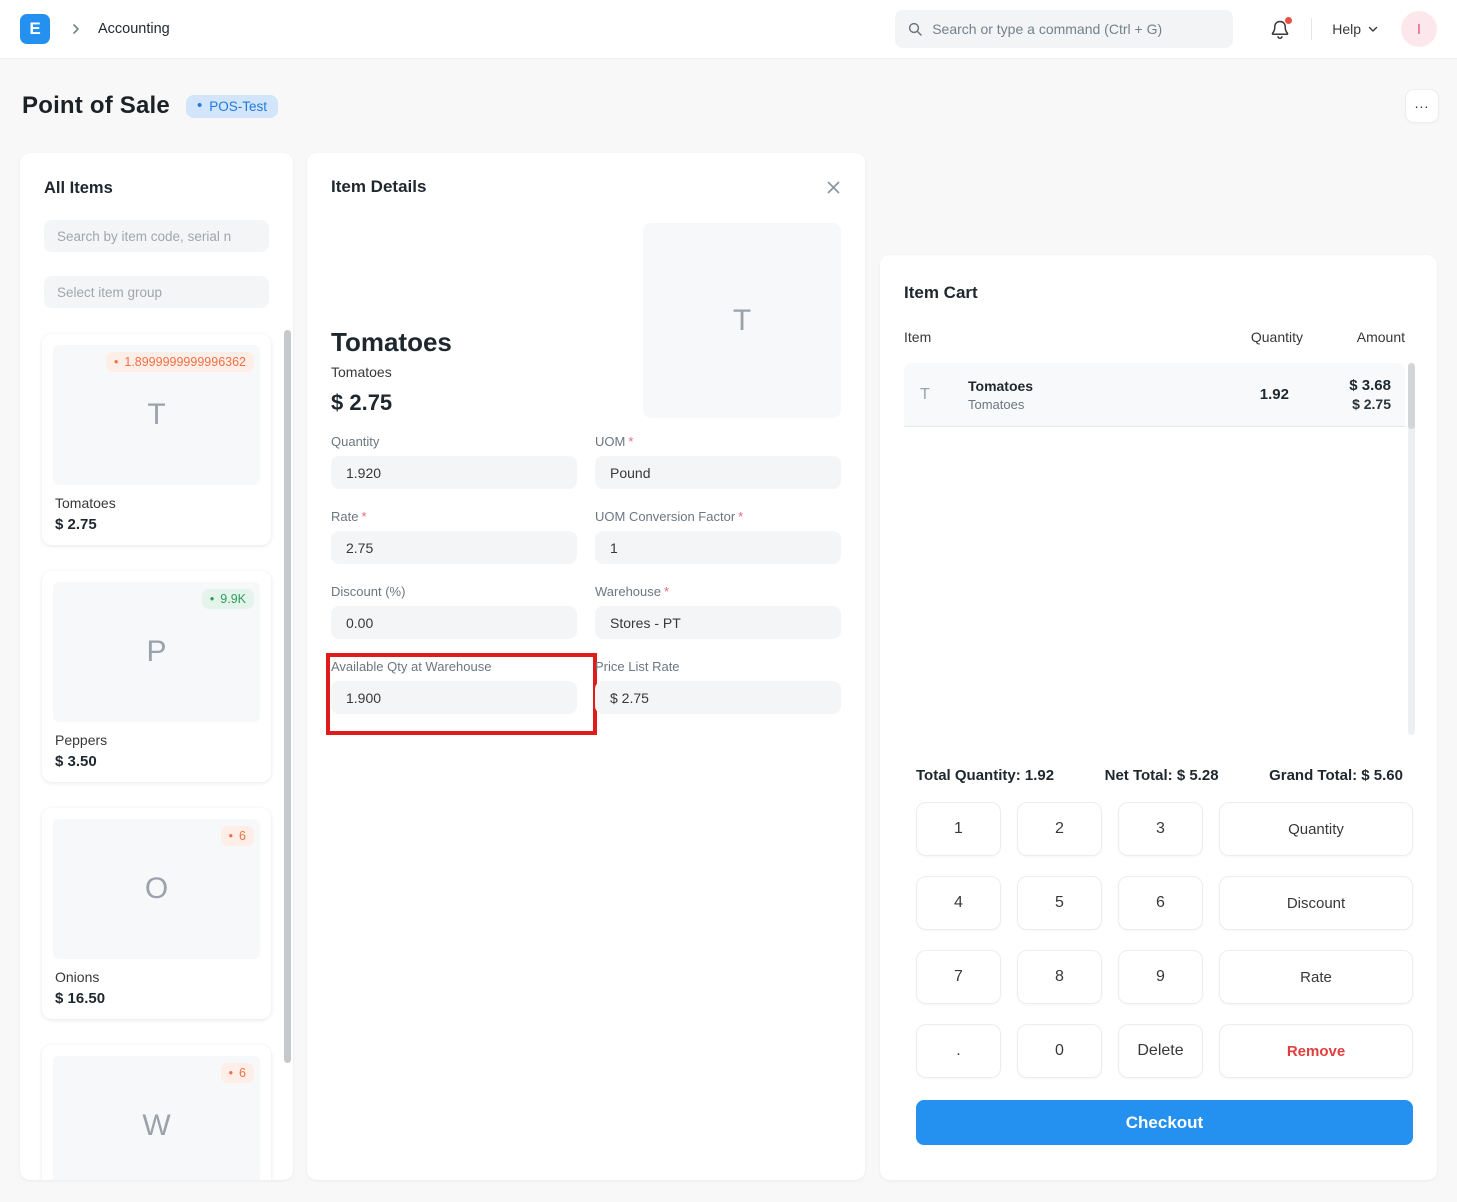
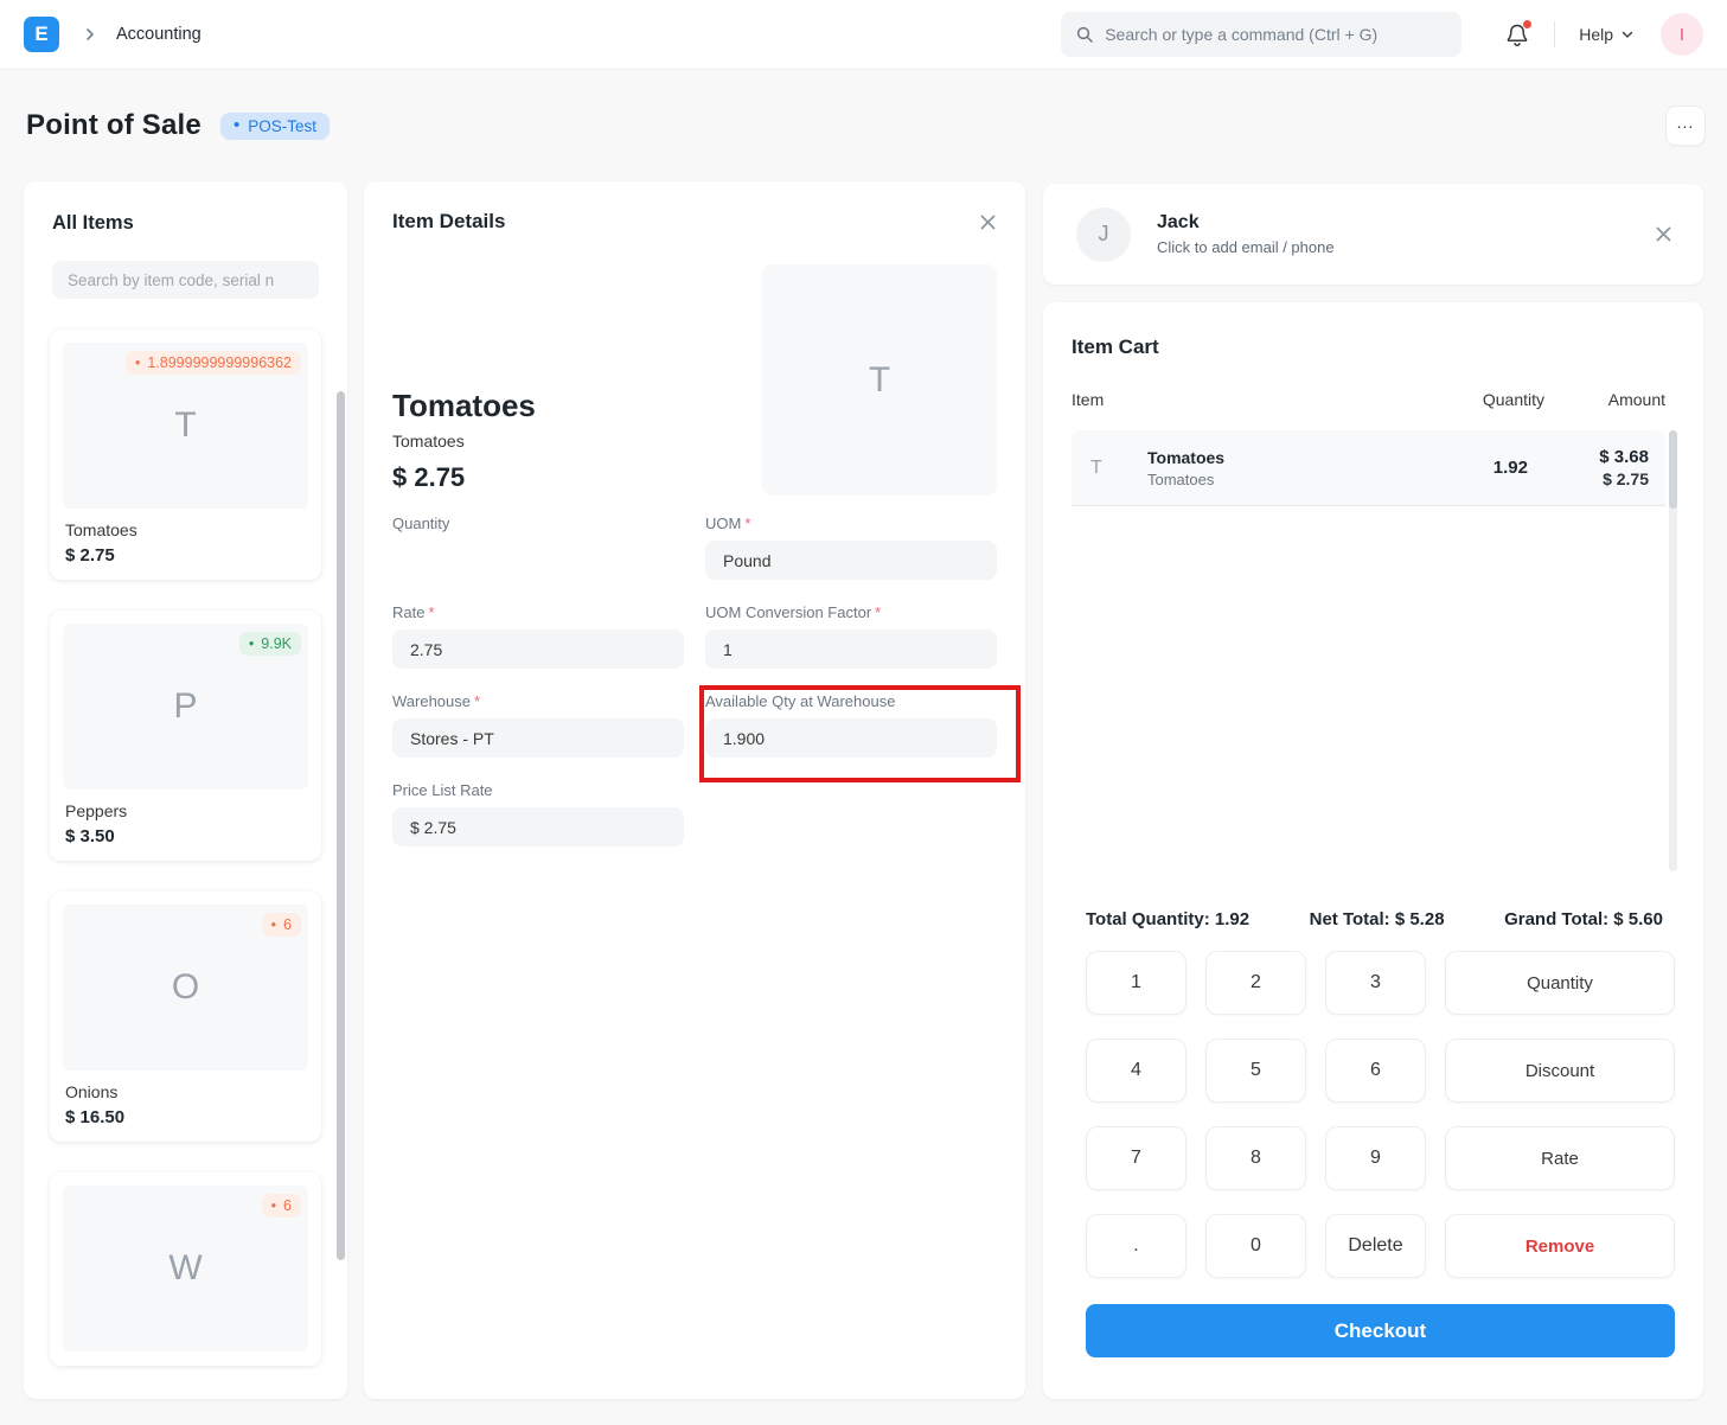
  E
  Accounting
  Search or type a command (Ctrl + G)
  Help
  I
  Point of Sale
  •
  POS-Test
  ...
  All Items
  Search by item code, serial n
- Select item group
  •
  1.8999999999996362
  T
  Tomatoes
  $ 2.75
  •
  9.9K
  P
  Peppers
  $ 3.50
  •
  6
  O
  Onions
  $ 16.50
  •
  6
  W
  Item Details
  Tomatoes
  Tomatoes
  $ 2.75
  T
  Quantity
- 1.920
  UOM *
  Pound
  Rate *
  2.75
  UOM Conversion Factor *
  1
- Discount (%)
- 0.00
  Warehouse *
  Stores - PT
  Available Qty at Warehouse
  1.900
  Price List Rate
  $ 2.75
+ J
+ Jack
+ Click to add email / phone
  Item Cart
  Item
  Quantity
  Amount
  T
  Tomatoes
  Tomatoes
  1.92
  $ 3.68
  $ 2.75
  Total Quantity: 1.92
  Net Total: $ 5.28
  Grand Total: $ 5.60
  1
  2
  3
  Quantity
  4
  5
  6
  Discount
  7
  8
  9
  Rate
  .
  0
  Delete
  Remove
  Checkout
